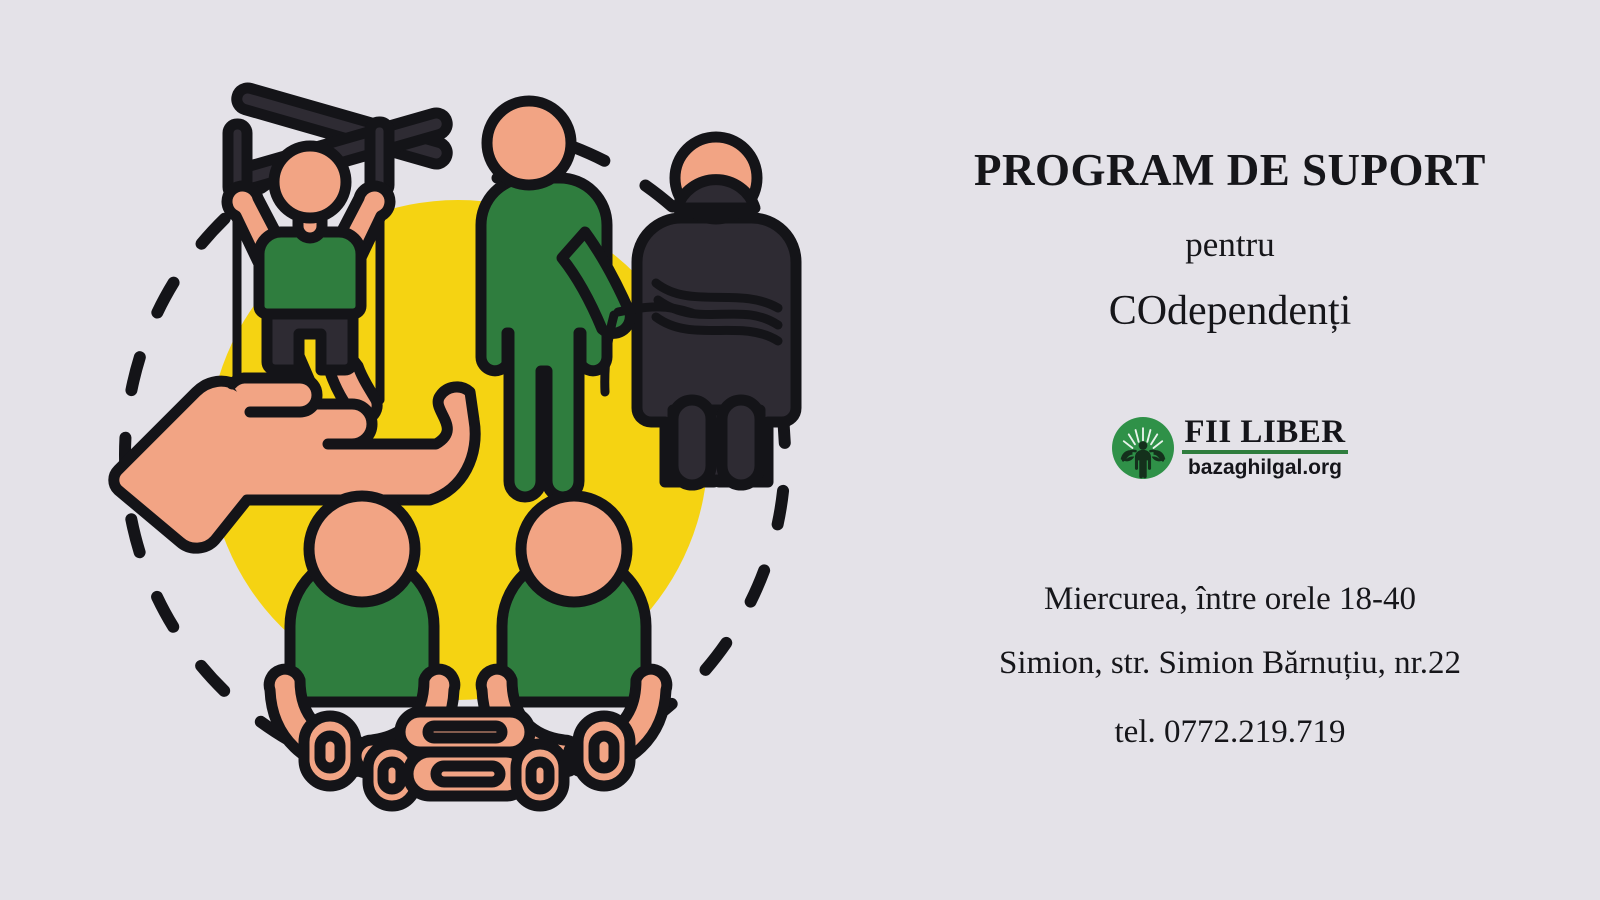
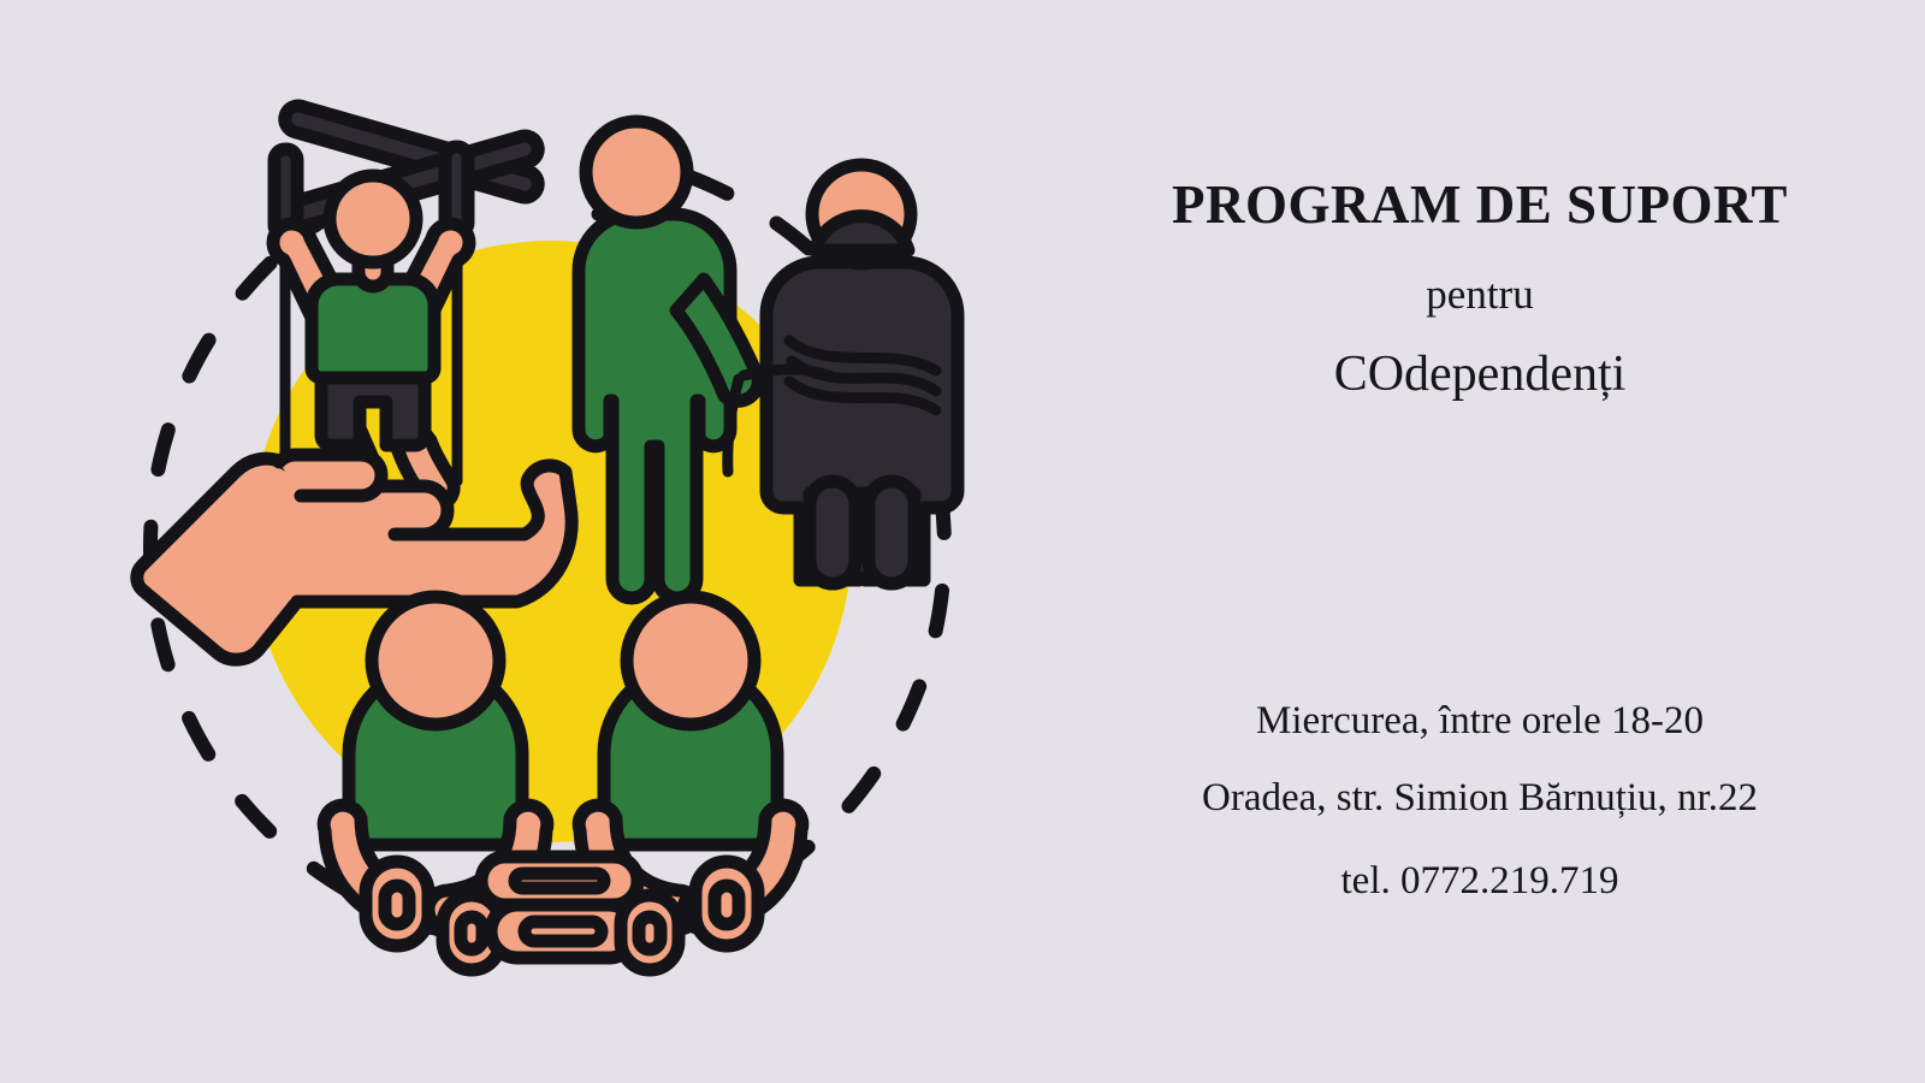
  PROGRAM DE SUPORT
  pentru
  COdependenți
- FII LIBER
- bazaghilgal.org
- Miercurea, între orele 18-40
+ Miercurea, între orele 18-20
- Simion, str. Simion Bărnuțiu, nr.22
+ Oradea, str. Simion Bărnuțiu, nr.22
  tel. 0772.219.719
